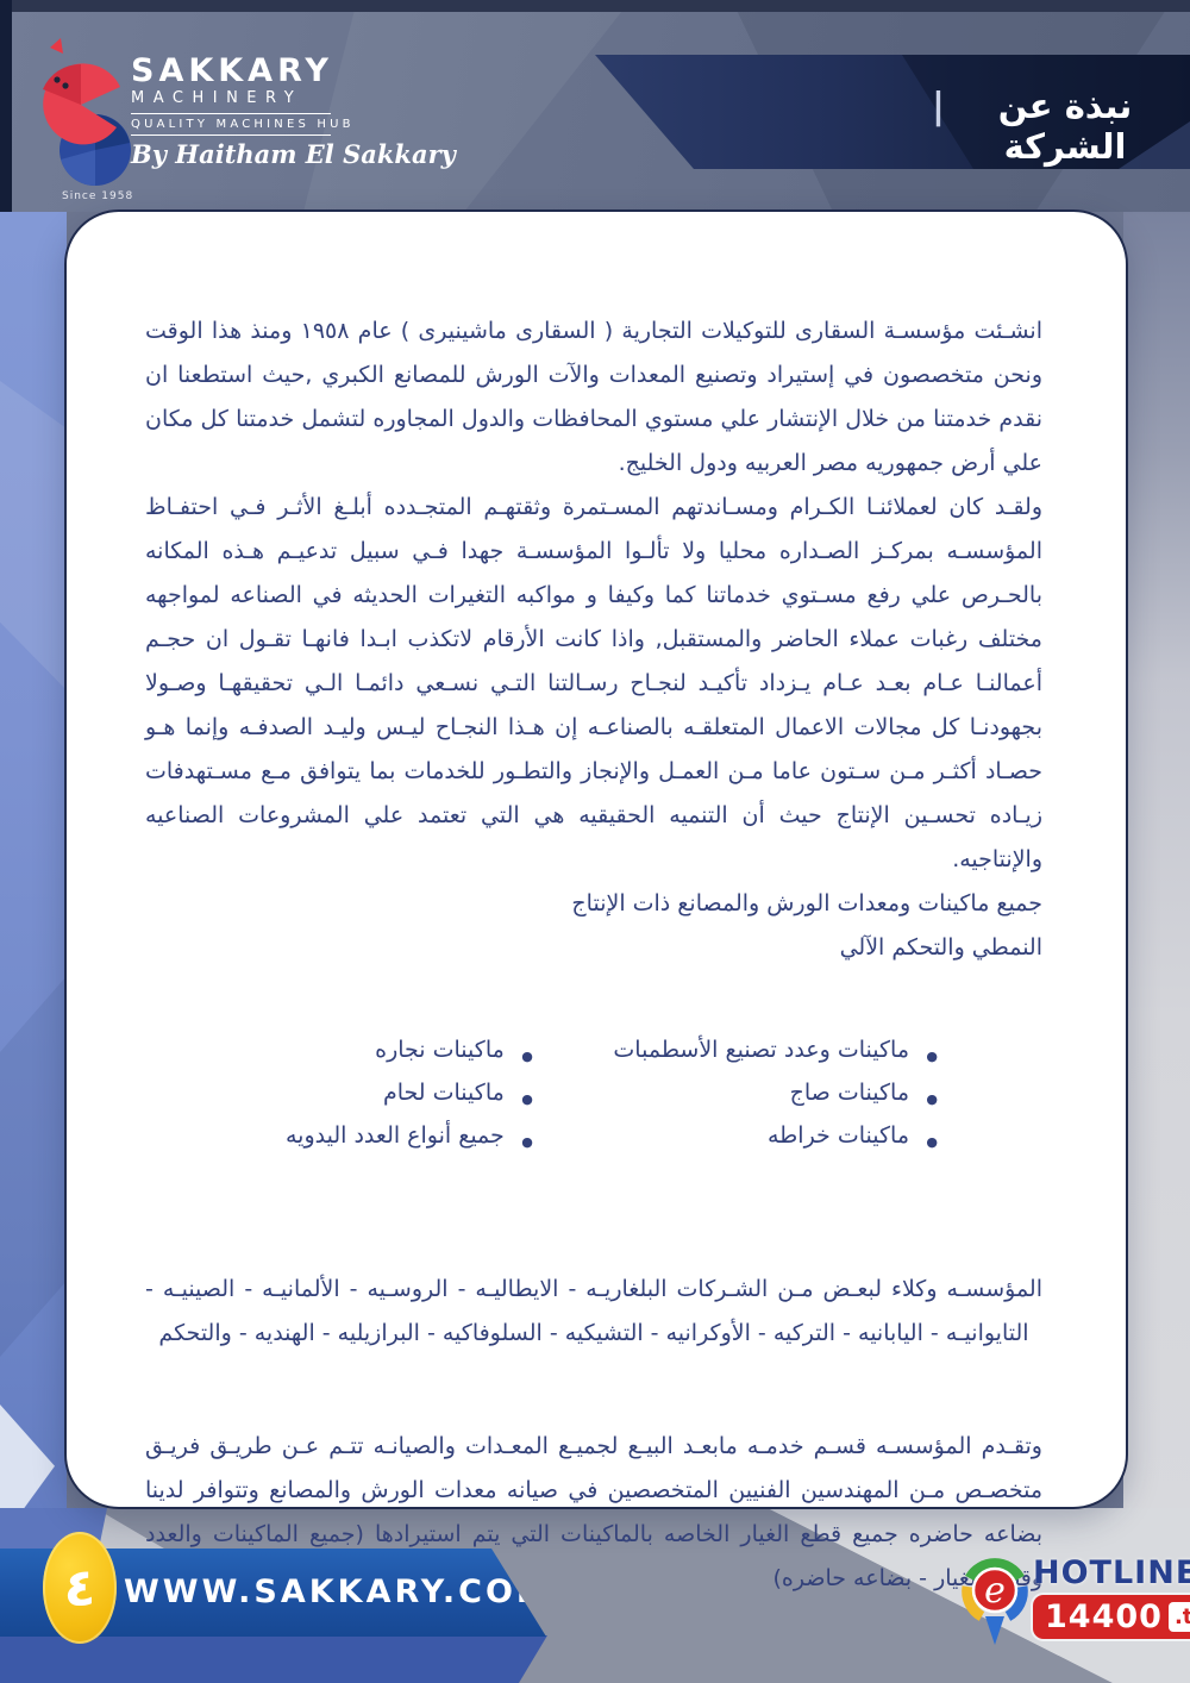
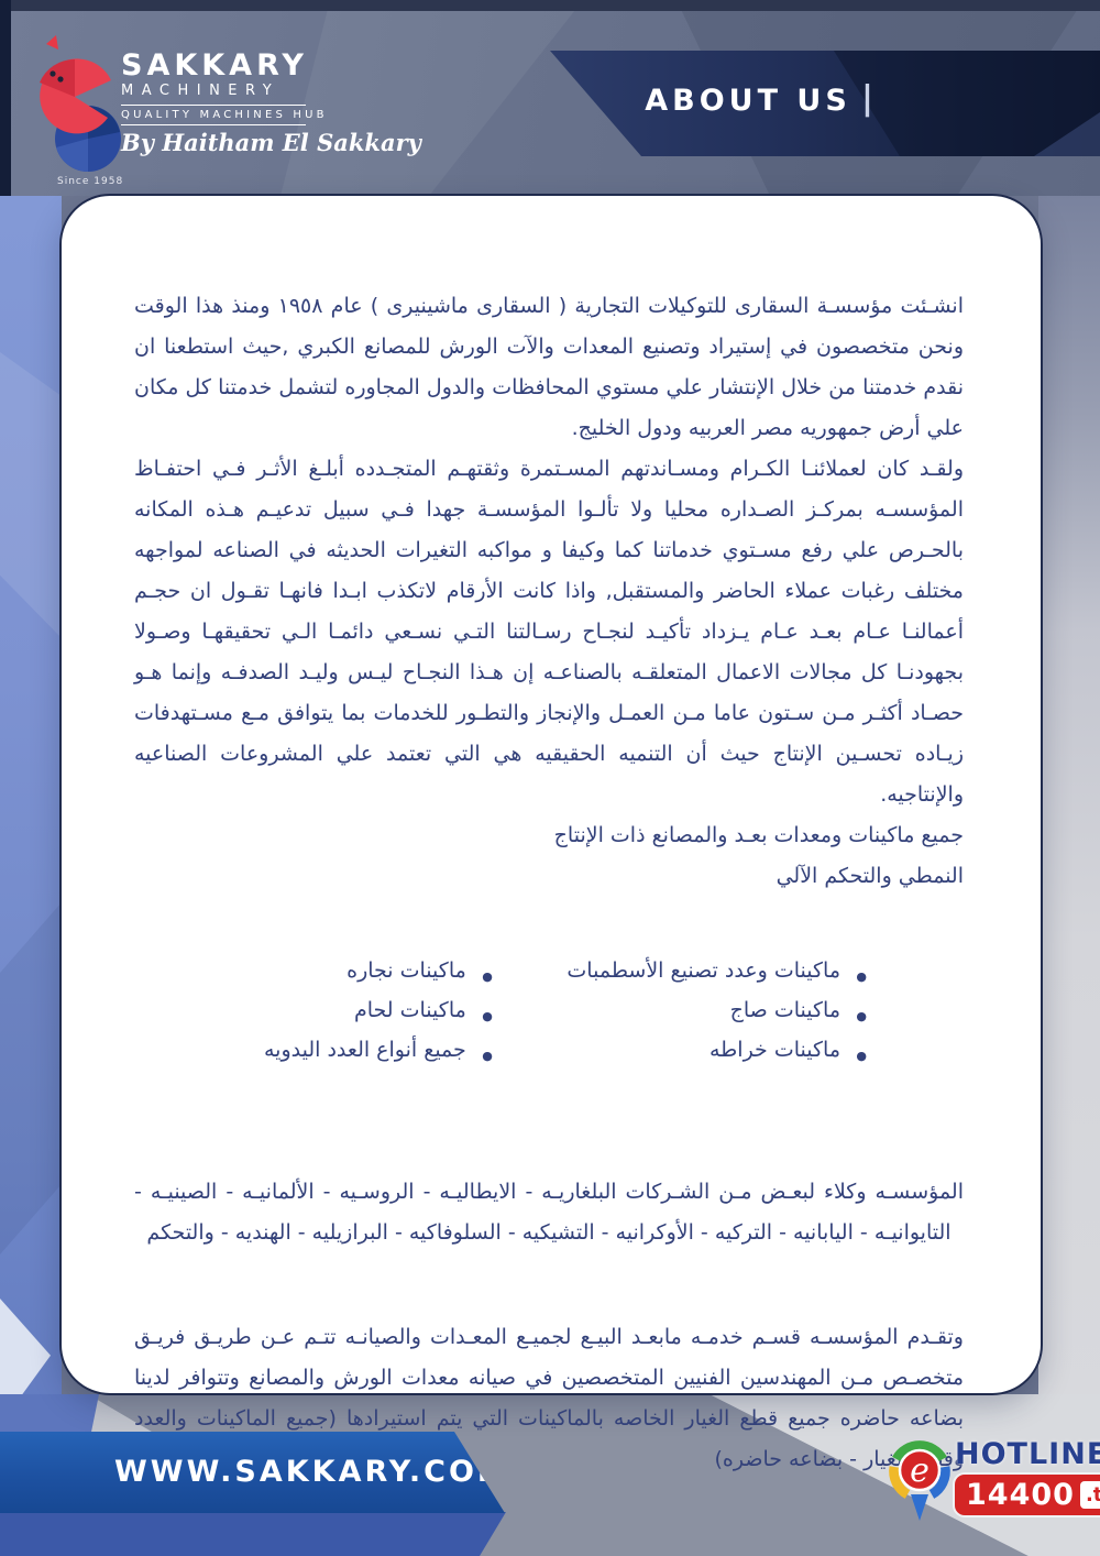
  Since 1958
  SAKKARY
  MACHINERY
  QUALITY MACHINES HUB
  By Haitham El Sakkary
+ ABOUT US
  |
- نبذة عن الشركة
  انشـئت مؤسسـة السقارى للتوكيلات التجارية ( السقارى ماشينيرى ) عام ١٩٥٨ ومنذ هذا الوقت ونحن متخصصون في إستيراد وتصنيع المعدات والآت الورش للمصانع الكبري ,حيث استطعنا ان نقدم خدمتنا من خلال الإنتشار علي مستوي المحافظات والدول المجاوره لتشمل خدمتنا كل مكان علي أرض جمهوريه مصر العربيه ودول الخليج.
  ولقـد كان لعملائنـا الكـرام ومسـاندتهم المسـتمرة وثقتهـم المتجـدده أبلـغ الأثـر فـي احتفـاظ المؤسسـه بمركـز الصـداره محليا ولا تألـوا المؤسسـة جهدا فـي سبيل تدعيـم هـذه المكانه بالحـرص علي رفع مسـتوي خدماتنا كما وكيفا و مواكبه التغيرات الحديثه في الصناعه لمواجهه مختلف رغبات عملاء الحاضر والمستقبل, واذا كانت الأرقام لاتكذب ابـدا فانهـا تقـول ان حجـم أعمالنـا عـام بعـد عـام يـزداد تأكيـد لنجـاح رسـالتنا التـي نسـعي دائمـا الـي تحقيقهـا وصـولا بجهودنـا كل مجالات الاعمال المتعلقـه بالصناعـه إن هـذا النجـاح ليـس وليـد الصدفـه وإنما هـو حصـاد أكثـر مـن سـتون عاما مـن العمـل والإنجاز والتطـور للخدمات بما يتوافق مـع مسـتهدفات زيـاده تحسـين الإنتاج حيث أن التنميه الحقيقيه هي التي تعتمد علي المشروعات الصناعيه والإنتاجيه.
- جميع ماكينات ومعدات الورش والمصانع ذات الإنتاج النمطي والتحكم الآلي
+ جميع ماكينات ومعدات بعـد والمصانع ذات الإنتاج النمطي والتحكم الآلي
  ●
  ماكينات وعدد تصنيع الأسطمبات
  ●
  ماكينات صاج
  ●
  ماكينات خراطه
  ●
  ماكينات نجاره
  ●
  ماكينات لحام
  ●
  جميع أنواع العدد اليدويه
  المؤسسـه وكلاء لبعـض مـن الشـركات البلغاريـه - الايطاليـه - الروسـيه - الألمانيـه - الصينيـه - التايوانيـه - اليابانيه - التركيه - الأوكرانيه - التشيكيه - السلوفاكيه - البرازيليه - الهنديه - والتحكم
  وتقـدم المؤسسـه قسـم خدمـه مابعـد البيـع لجميـع المعـدات والصيانـه تتـم عـن طريـق فريـق متخصـص مـن المهندسين الفنيين المتخصصين في صيانه معدات الورش والمصانع وتتوافر لدينا بضاعه حاضره جميع قطع الغيار الخاصه بالماكينات التي يتم استيرادها (جميع الماكينات والعدد وقغيار - بضاعه حاضره)
  WWW.SAKKARY.CO
- ٤
  e
  HOTLINE
  14400
